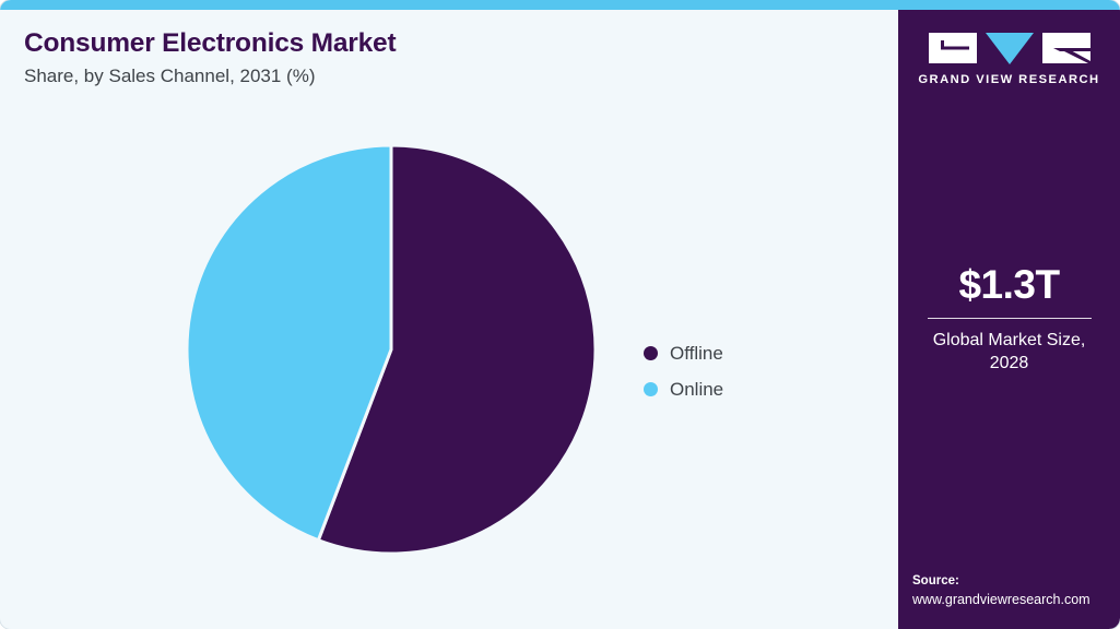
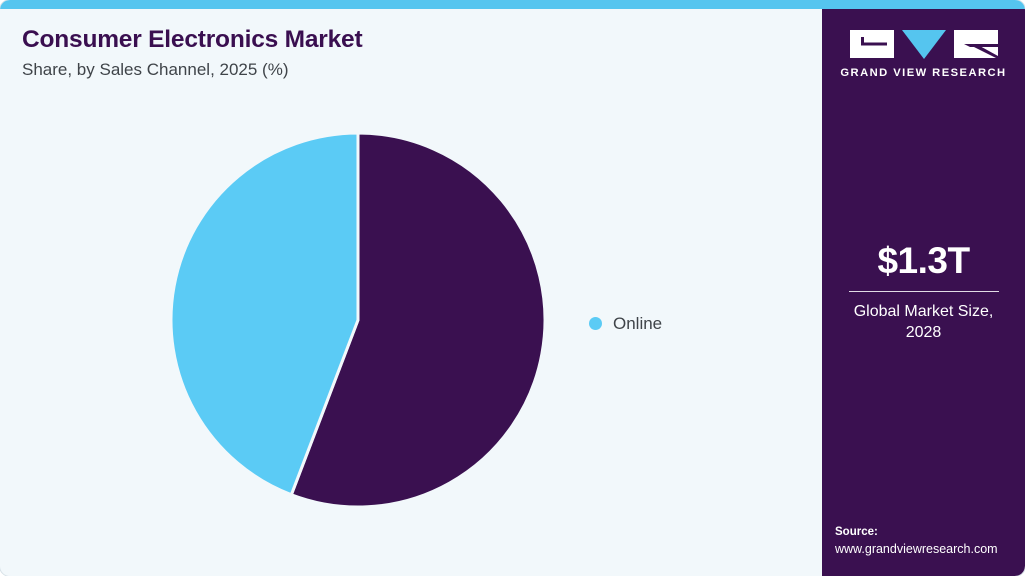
  Consumer Electronics Market
- Share, by Sales Channel, 2031 (%)
+ Share, by Sales Channel, 2025 (%)
- Offline
  Online
  GRAND VIEW RESEARCH
  $1.3T
  Global Market Size, 2028
  Source:
  www.grandviewresearch.com
